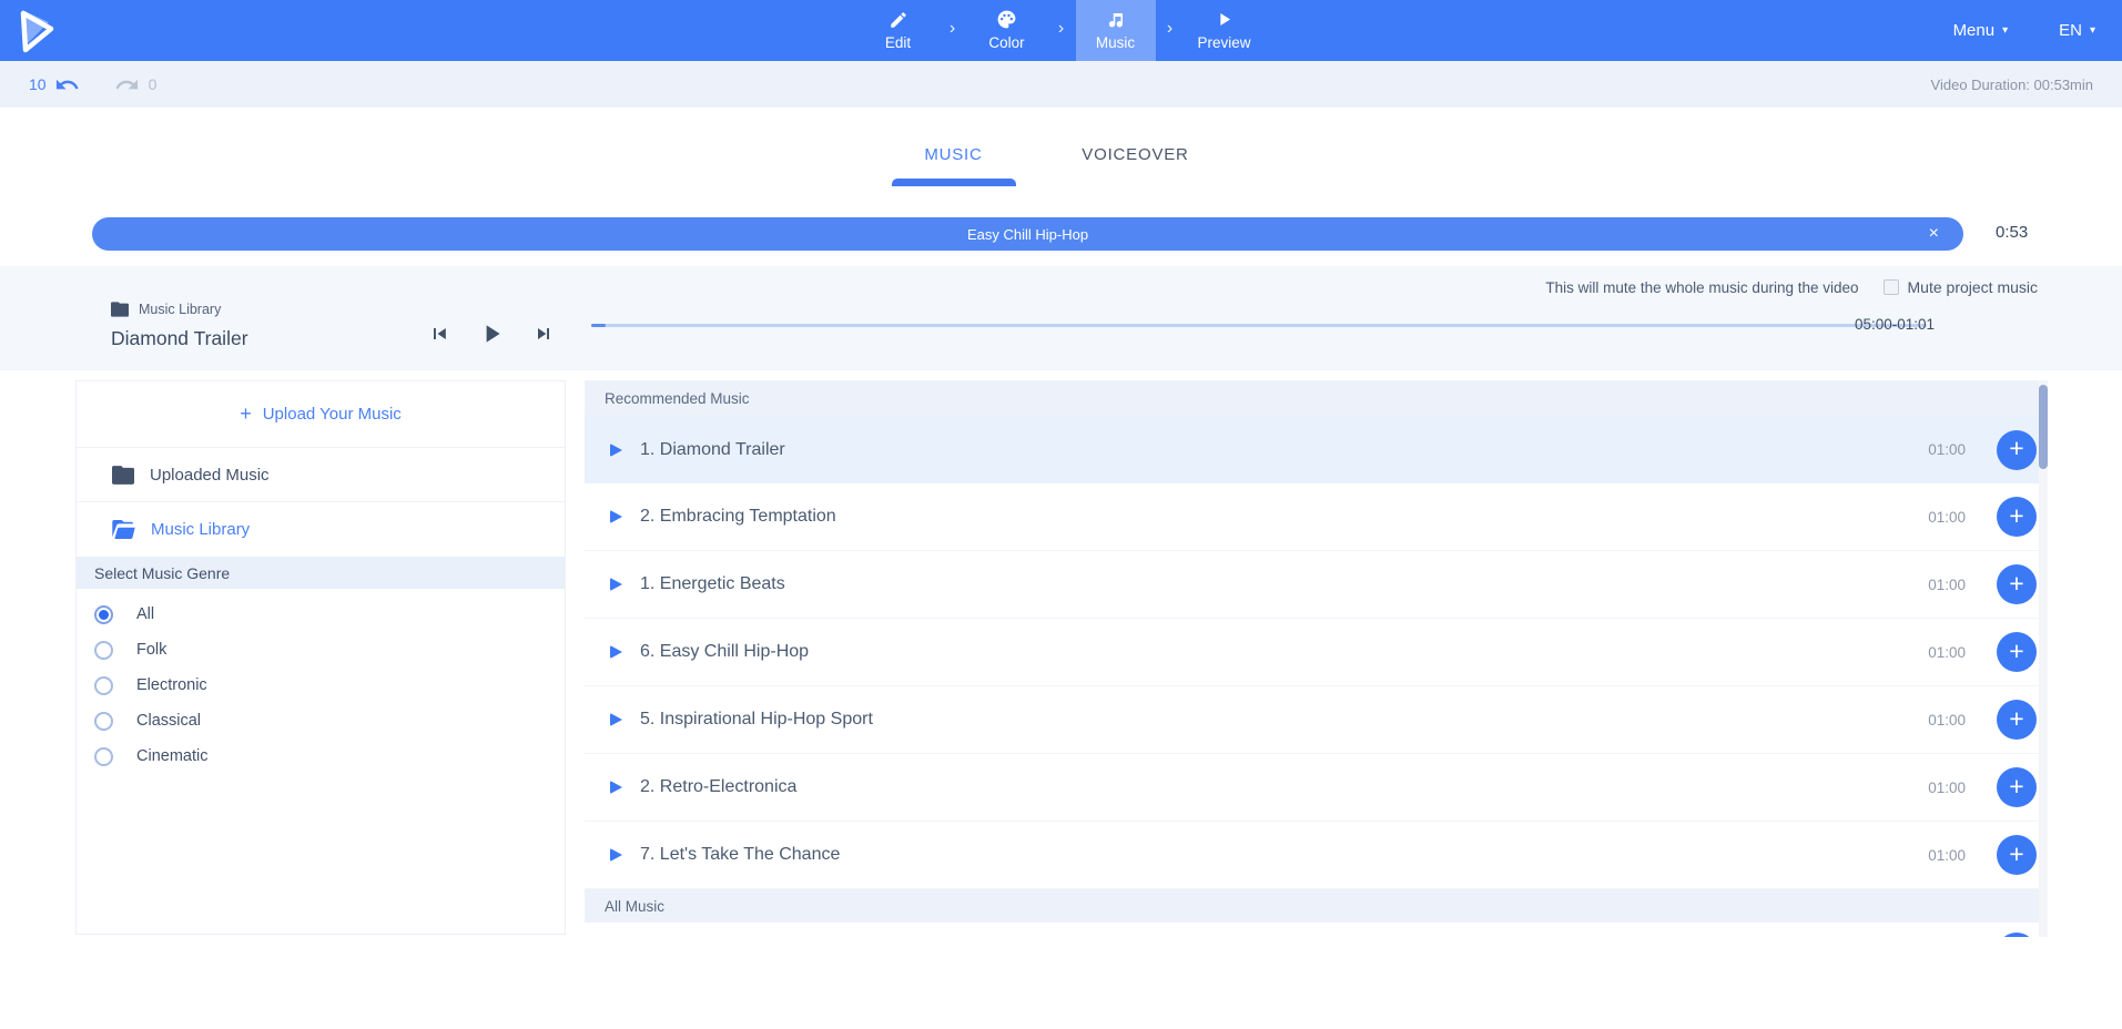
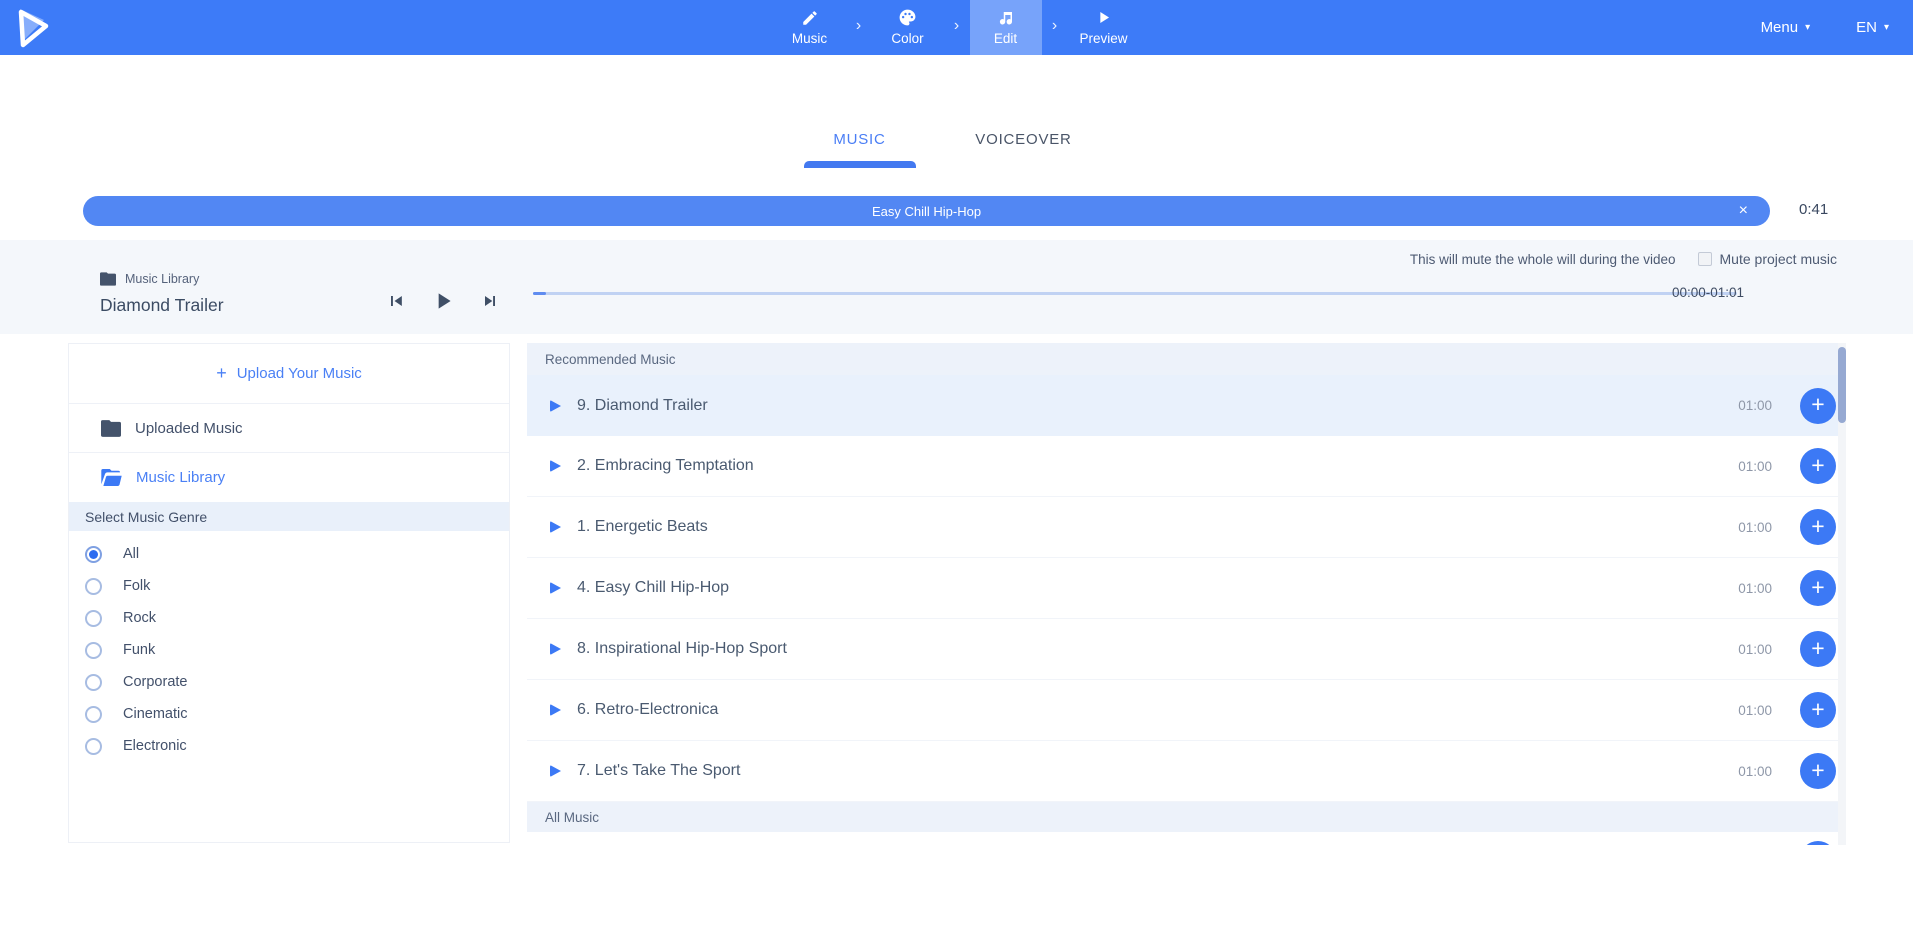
- Edit
+ Music
  ›
  Color
  ›
- Music
+ Edit
  ›
  Preview
  Menu
  ▾
  EN
  ▾
- 10
- 0
- Video Duration: 00:53min
  MUSIC
  VOICEOVER
  Easy Chill Hip-Hop
  ×
- 0:53
+ 0:41
- This will mute the whole music during the video
+ This will mute the whole will during the video
  Mute project music
  Music Library
  Diamond Trailer
- 05:00-01:01
+ 00:00-01:01
  +
  Upload Your Music
  Uploaded Music
  Music Library
  Select Music Genre
  All
  Folk
+ Rock
+ Funk
+ Corporate
- Electronic
+ Cinematic
- Classical
- Cinematic
+ Electronic
  Recommended Music
- 1. Diamond Trailer
+ 9. Diamond Trailer
  01:00
  +
  2. Embracing Temptation
  01:00
  +
  1. Energetic Beats
  01:00
  +
- 6. Easy Chill Hip-Hop
+ 4. Easy Chill Hip-Hop
  01:00
  +
- 5. Inspirational Hip-Hop Sport
+ 8. Inspirational Hip-Hop Sport
  01:00
  +
- 2. Retro-Electronica
+ 6. Retro-Electronica
  01:00
  +
- 7. Let's Take The Chance
+ 7. Let's Take The Sport
  01:00
  +
  All Music
